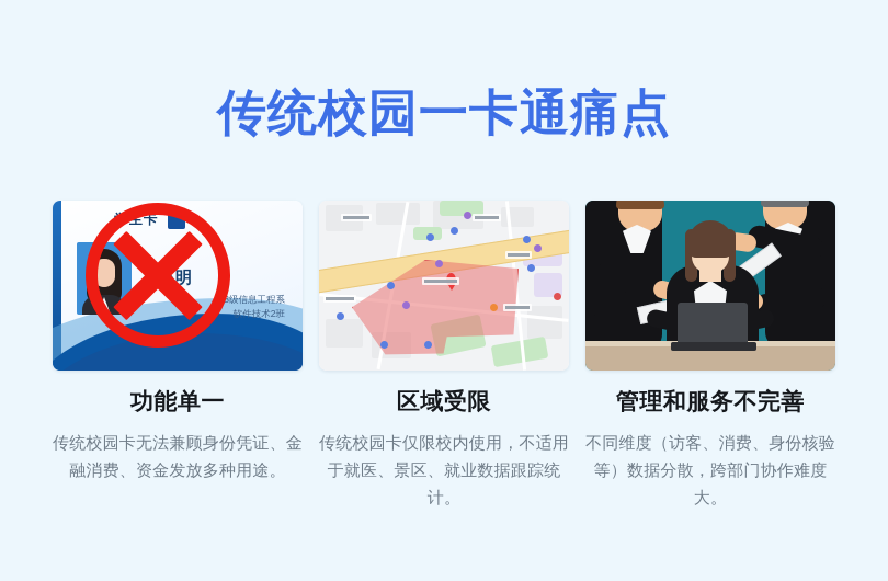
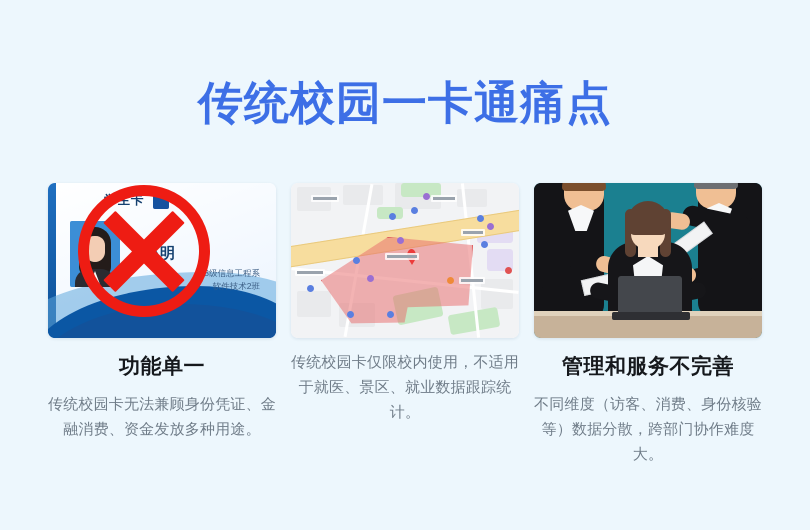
  传统校园一卡通痛点
  学生卡
  23级信息工程系
  软件技术2班
  功能单一
  传统校园卡无法兼顾身份凭证、金融消费、资金发放多种用途。
- 区域受限
  传统校园卡仅限校内使用，不适用于就医、景区、就业数据跟踪统计。
  管理和服务不完善
  不同维度（访客、消费、身份核验等）数据分散，跨部门协作难度大。
